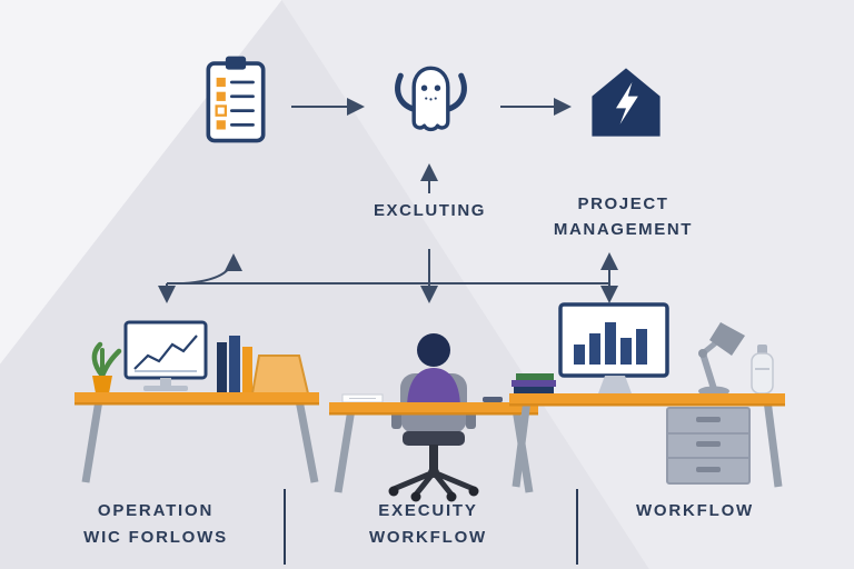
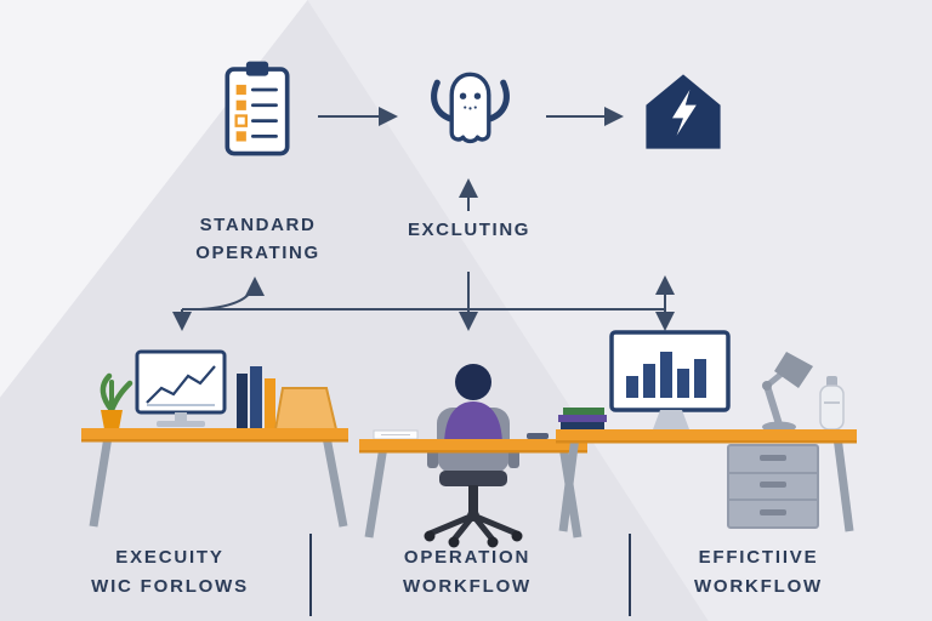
+ STANDARD
+ OPERATING
  EXCLUTING
- PROJECT
- MANAGEMENT
- OPERATION
+ EXECUITY
  WIC FORLOWS
- EXECUITY
+ OPERATION
  WORKFLOW
+ EFFICTIIVE
  WORKFLOW
